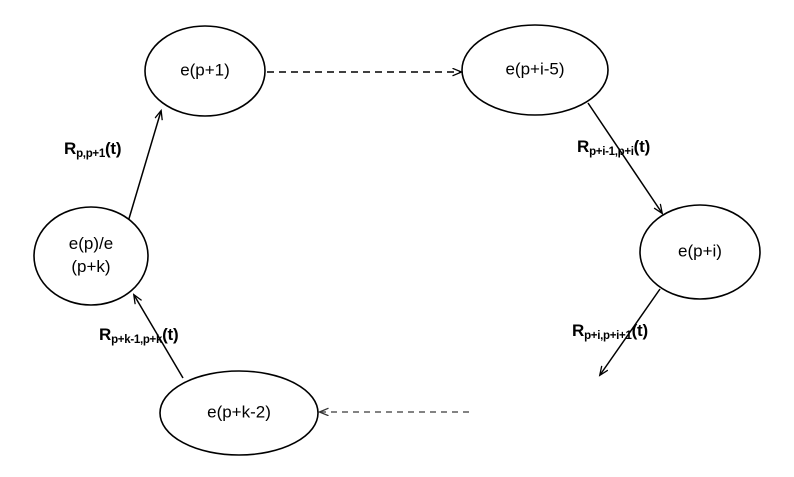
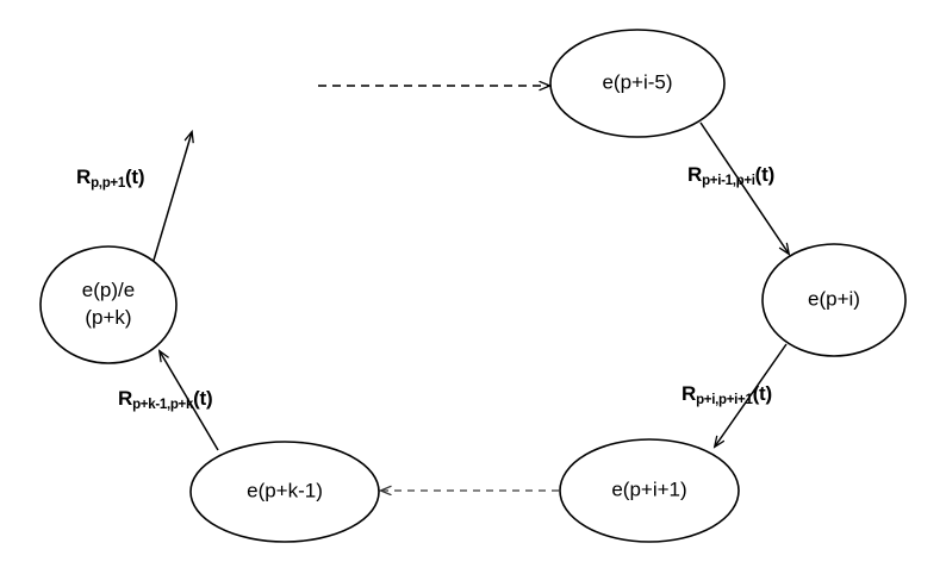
- e(p+1)
  e(p+i-5)
  e(p+i)
+ e(p+i+1)
- e(p+k-2)
+ e(p+k-1)
  e(p)/e
  (p+k)
  Rp,p+1(t)
  Rp+i-1,p+i(t)
  Rp+i,p+i+1(t)
  Rp+k-1,p+k(t)
